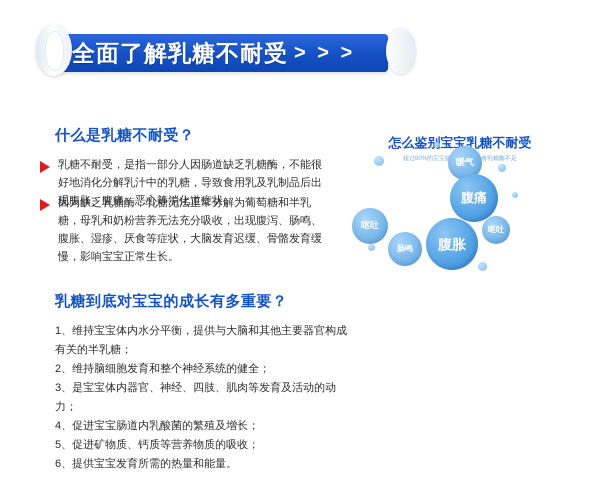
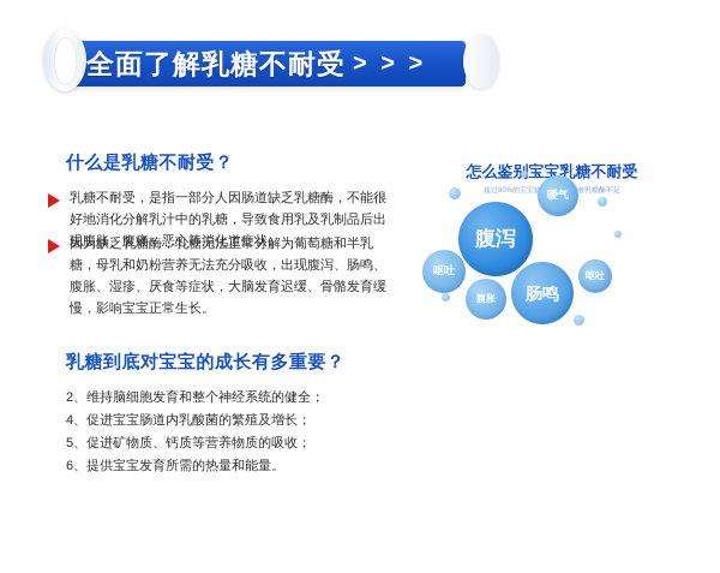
  全面了解乳糖不耐受
  > > >
  什么是乳糖不耐受？
  乳糖不耐受，是指一部分人因肠道缺乏乳糖酶，不能很好地消化分解乳汁中的乳糖，导致食用乳及乳制品后出现腹胀、腹痛、恶心等消化道症状。
  因为缺乏乳糖酶，乳糖无法正常分解为葡萄糖和半乳糖，母乳和奶粉营养无法充分吸收，出现腹泻、肠鸣、腹胀、湿疹、厌食等症状，大脑发育迟缓、骨骼发育缓慢，影响宝宝正常生长。
  乳糖到底对宝宝的成长有多重要？
- 1、维持宝宝体内水分平衡，提供与大脑和其他主要器官构成有关的半乳糖；
  2、维持脑细胞发育和整个神经系统的健全；
- 3、是宝宝体内器官、神经、四肢、肌肉等发育及活动的动力；
  4、促进宝宝肠道内乳酸菌的繁殖及增长；
  5、促进矿物质、钙质等营养物质的吸收；
  6、提供宝宝发育所需的热量和能量。
  怎么鉴宝宝乳糖不耐受
  嗳气
  呕吐
- 肠鸣
+ 腹胀
  呕吐
- 腹痛
- 腹胀
+ 肠鸣
+ 腹泻
